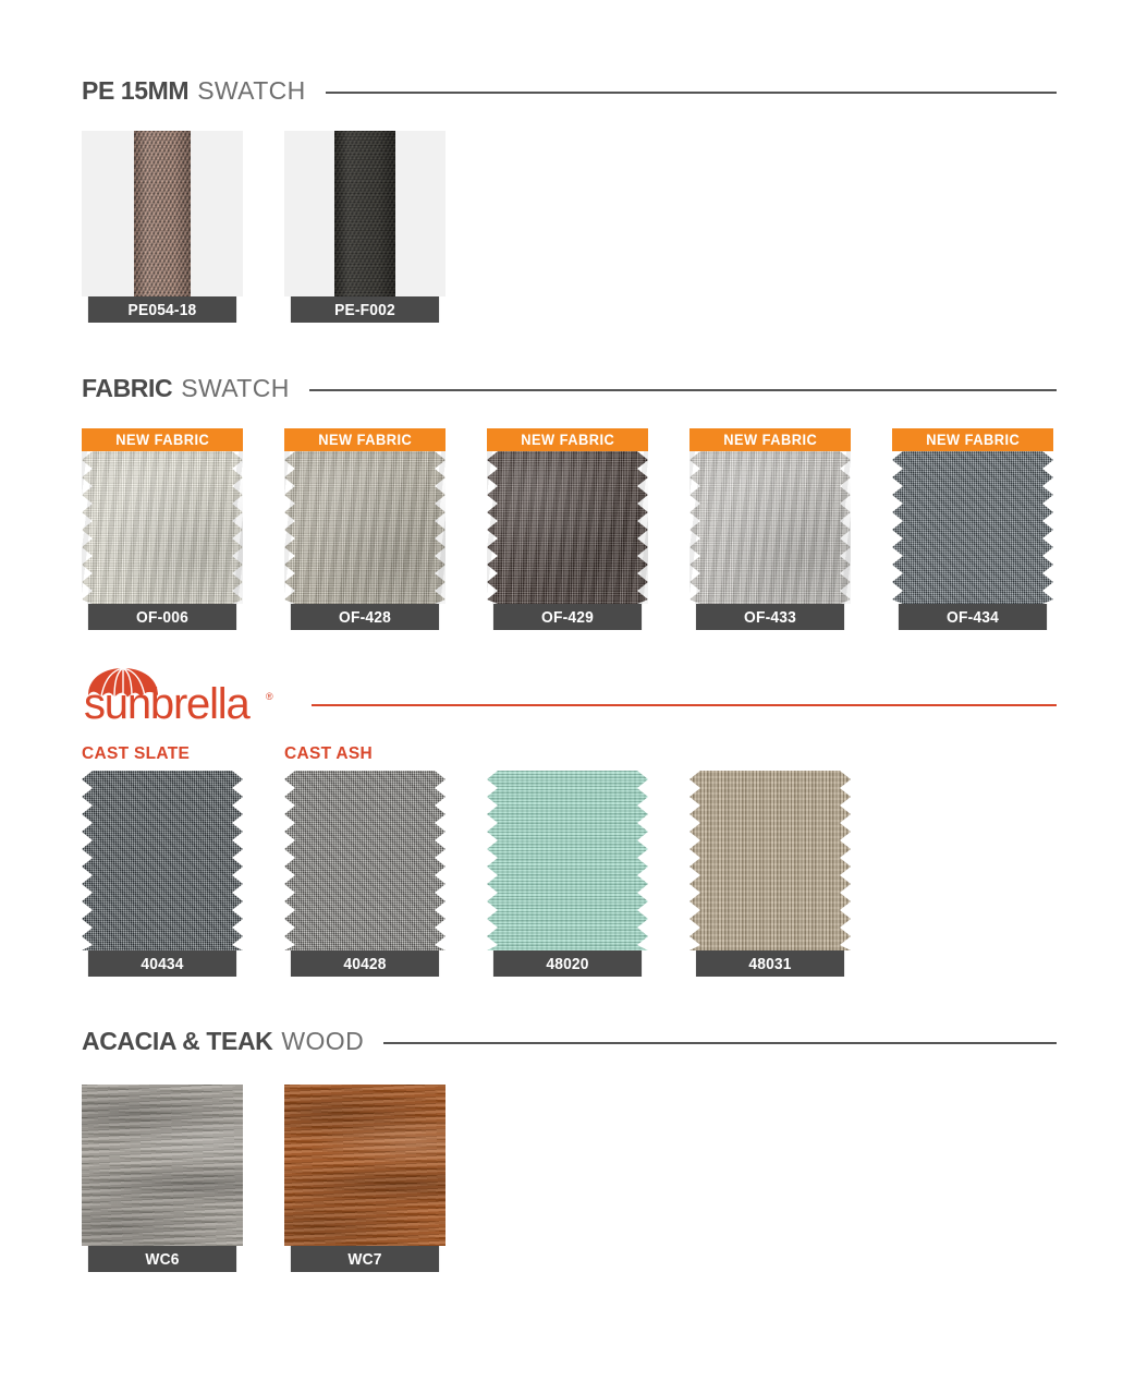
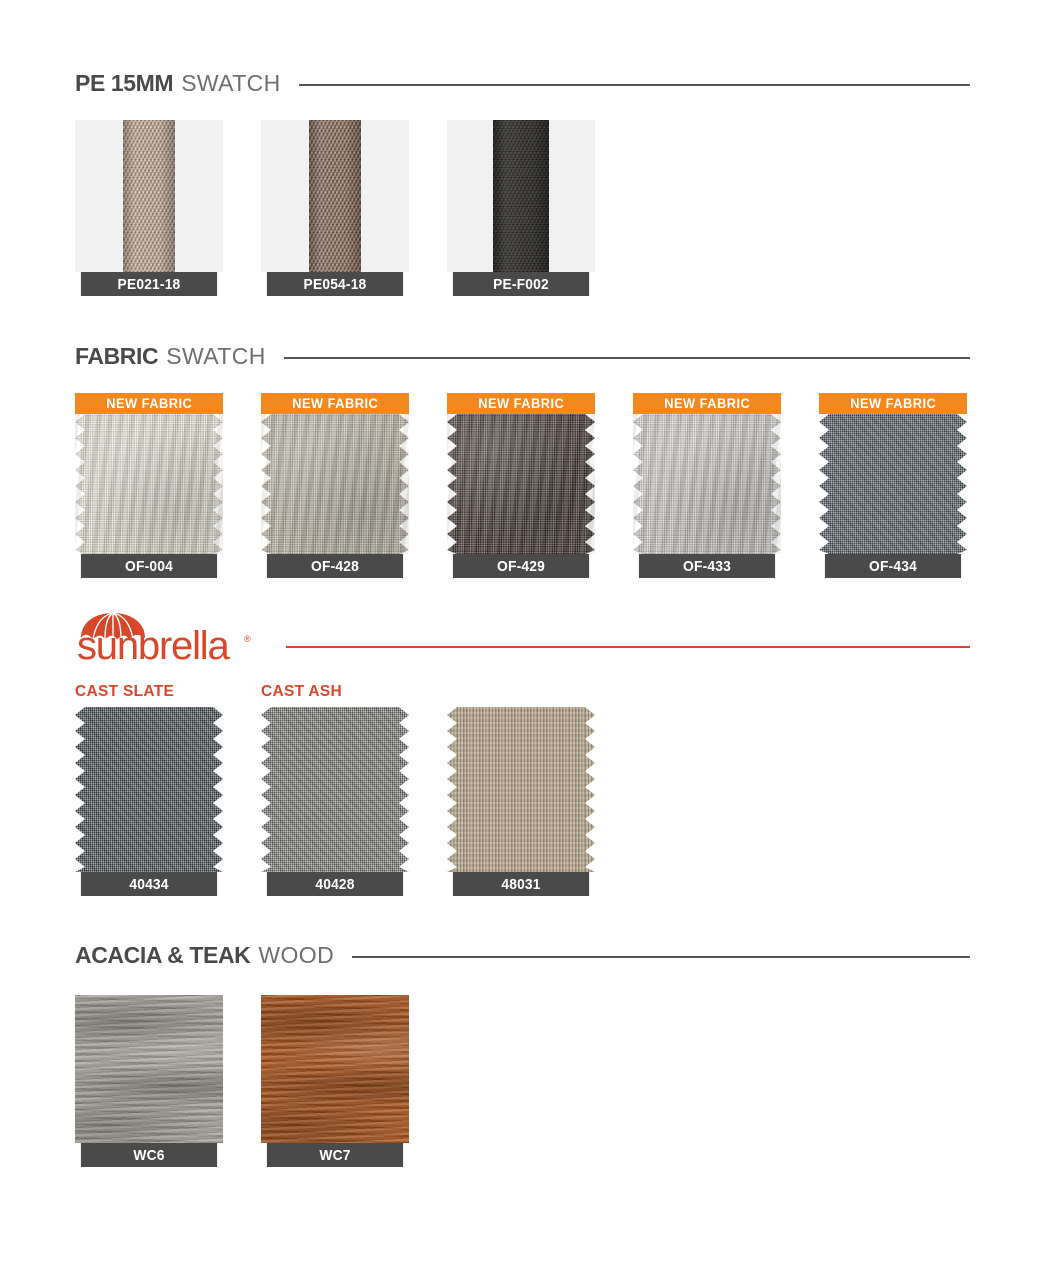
  PE 15MM
  SWATCH
+ PE021-18
  PE054-18
  PE-F002
  FABRIC
  SWATCH
  NEW FABRIC
- OF-006
+ OF-004
  NEW FABRIC
  OF-428
  NEW FABRIC
  OF-429
  NEW FABRIC
  OF-433
  NEW FABRIC
  OF-434
  sunbrella
  ®
  CAST SLATE
  CAST ASH
  40434
  40428
- 48020
  48031
  ACACIA & TEAK
  WOOD
  WC6
  WC7
